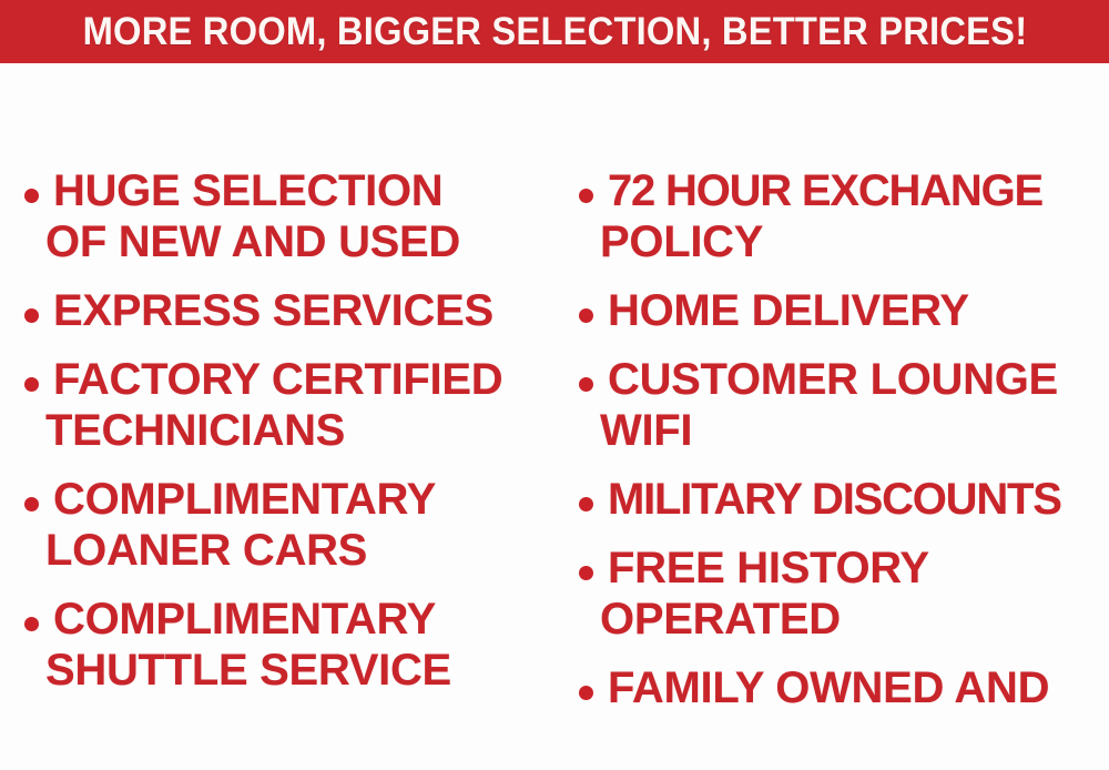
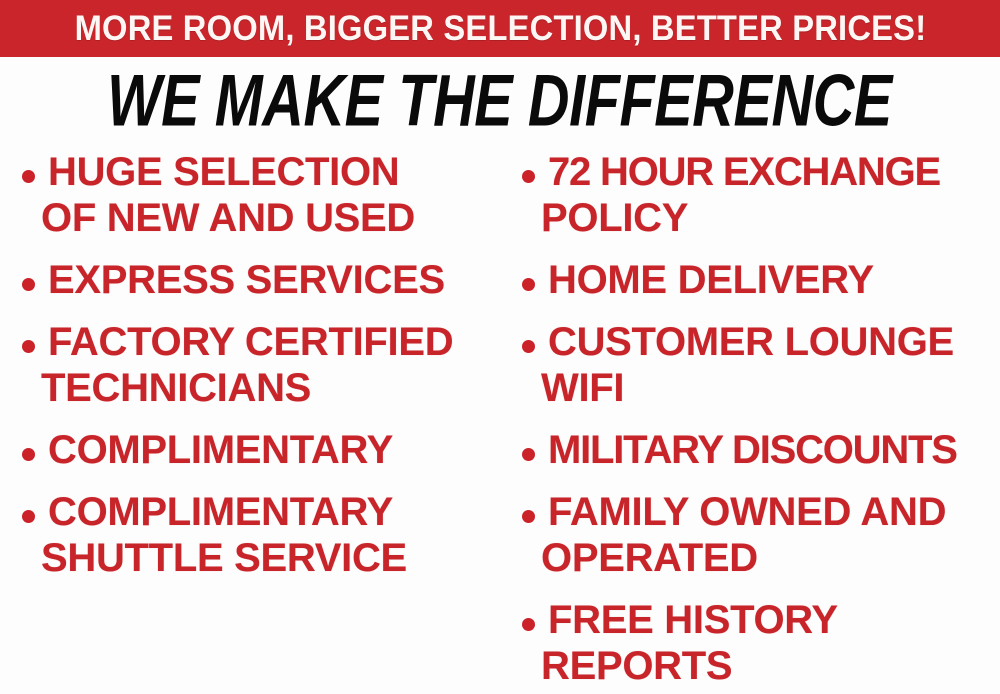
  MORE ROOM, BIGGER SELECTION, BETTER PRICES!
+ WE MAKE THE DIFFERENCE
  HUGE SELECTION
  OF NEW AND USED
  EXPRESS SERVICES
  FACTORY CERTIFIED
  TECHNICIANS
  COMPLIMENTARY
- LOANER CARS
  COMPLIMENTARY
  SHUTTLE SERVICE
  72 HOUR EXCHANGE
  POLICY
  HOME DELIVERY
  CUSTOMER LOUNGE
  WIFI
  MILITARY DISCOUNTS
- FREE HISTORY
+ FAMILY OWNED AND
  OPERATED
- FAMILY OWNED AND
+ FREE HISTORY
+ REPORTS
